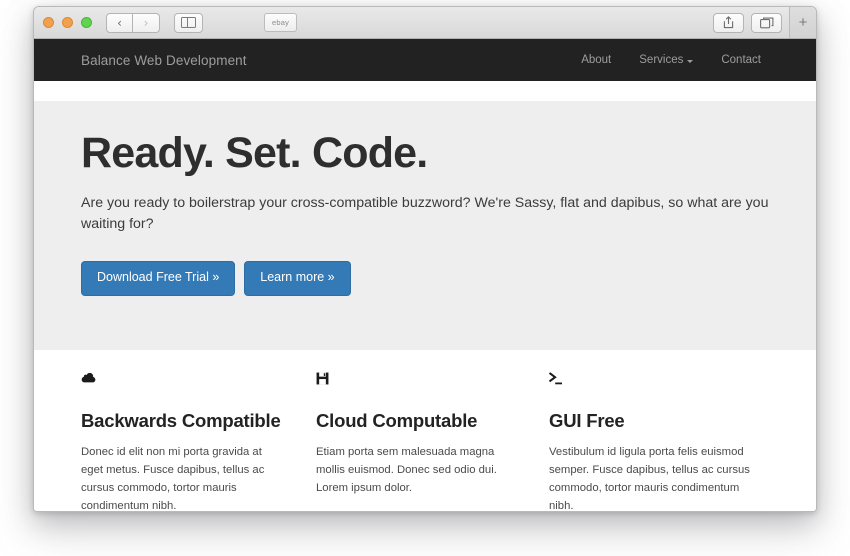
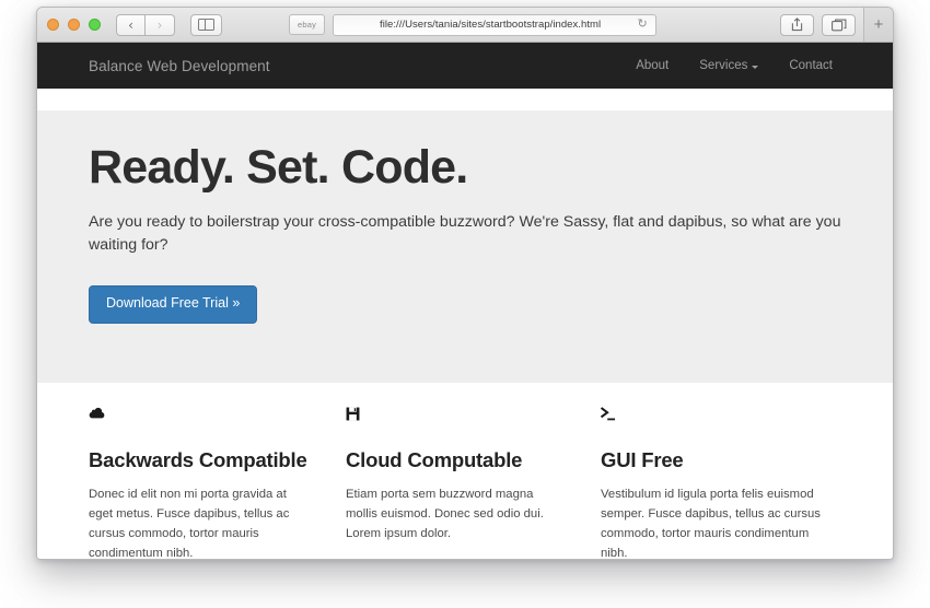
  ‹
  ›
  ebay
+ file:///Users/tania/sites/startbootstrap/index.html
+ ↻
  +
  Balance Web Development
  About
  Services
  Contact
  Ready. Set. Code.
  Are you ready to boilerstrap your cross-compatible buzzword? We're Sassy, flat and dapibus, so what are you waiting for?
  Download Free Trial »
- Learn more »
  Backwards Compatible
  Donec id elit non mi porta gravida at eget metus. Fusce dapibus, tellus ac cursus commodo, tortor mauris condimentum nibh.
  Cloud Computable
- Etiam porta sem malesuada magna mollis euismod. Donec sed odio dui. Lorem ipsum dolor.
+ Etiam porta sem buzzword magna mollis euismod. Donec sed odio dui. Lorem ipsum dolor.
  GUI Free
  Vestibulum id ligula porta felis euismod semper. Fusce dapibus, tellus ac cursus commodo, tortor mauris condimentum nibh.
